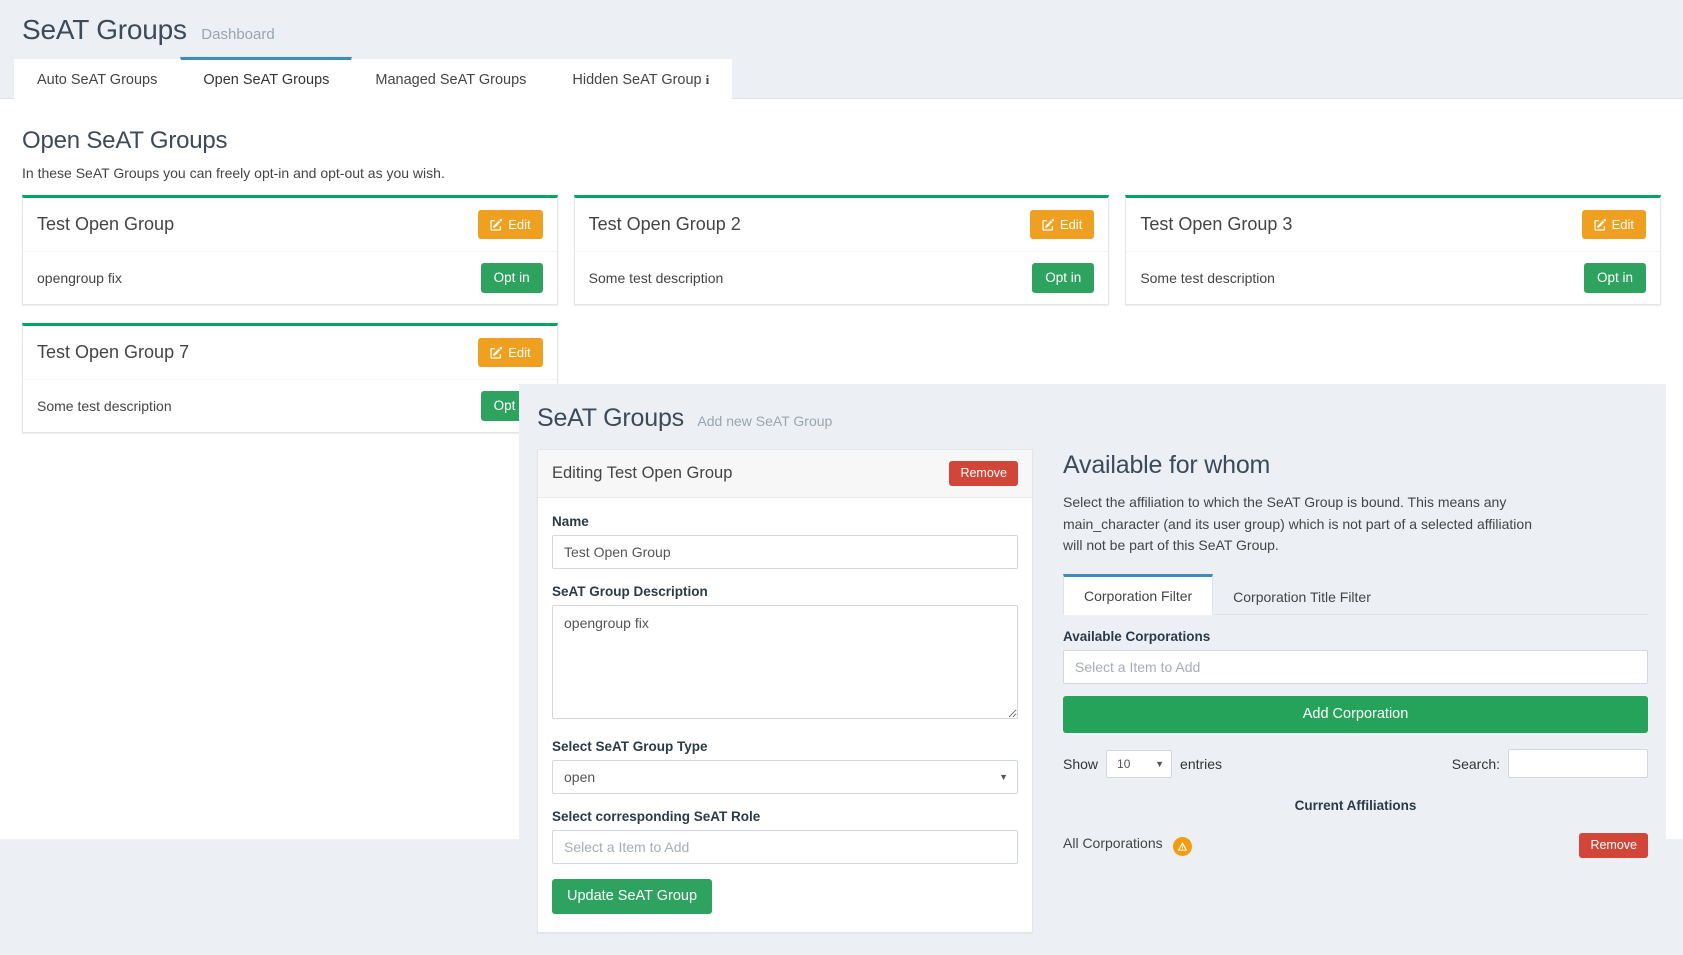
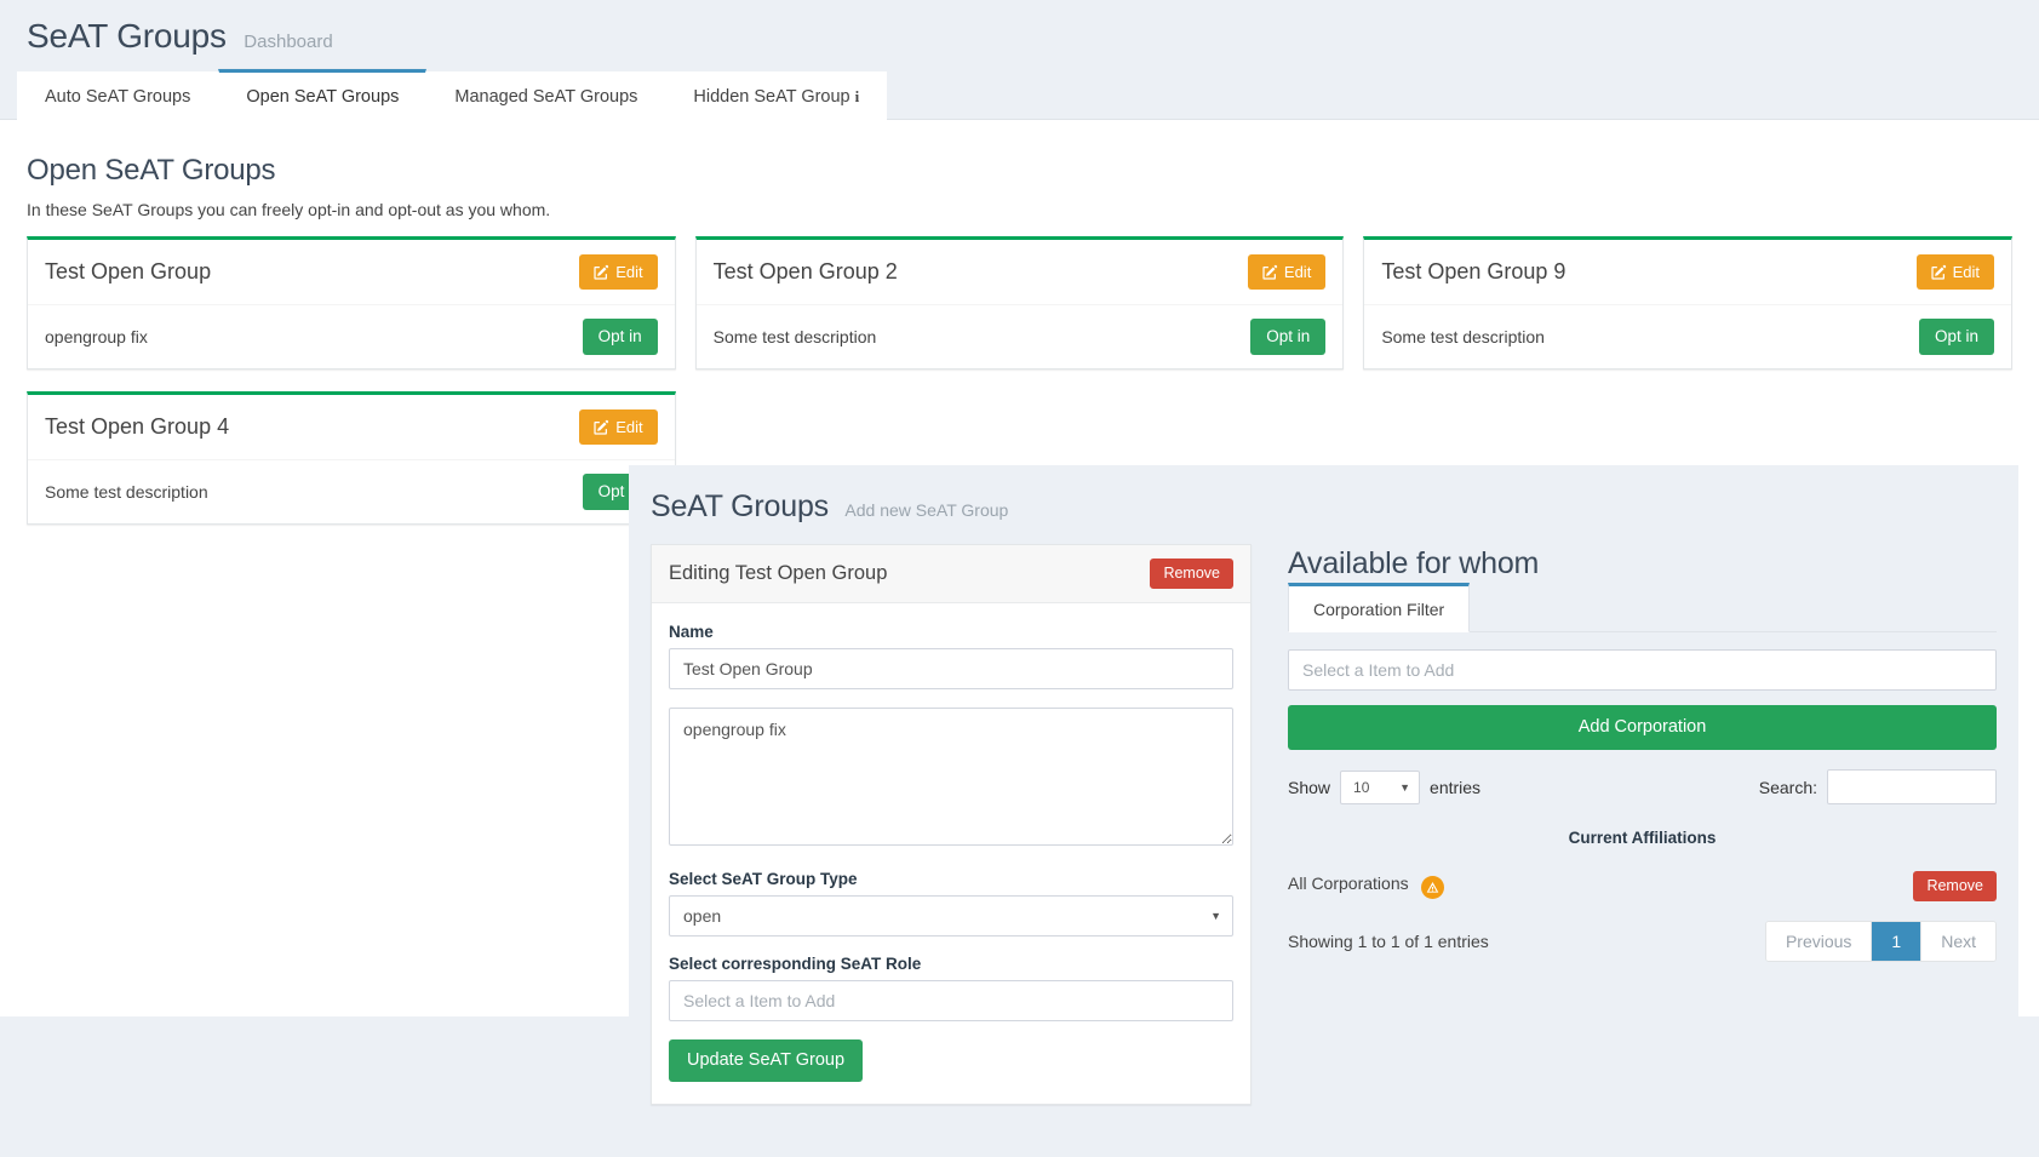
  SeAT Groups Dashboard
  Auto SeAT Groups
  Open SeAT Groups
  Managed SeAT Groups
  Hidden SeAT Group i
  Open SeAT Groups
- In these SeAT Groups you can freely opt-in and opt-out as you wish.
+ In these SeAT Groups you can freely opt-in and opt-out as you whom.
  Test Open Group
  Edit
  opengroup fix
  Opt in
  Test Open Group 2
  Edit
  Some test description
  Opt in
- Test Open Group 3
+ Test Open Group 9
  Edit
  Some test description
  Opt in
- Test Open Group 7
+ Test Open Group 4
  Edit
  Some test description
  SeAT Groups Add new SeAT Group
  Editing Test Open Group
  Remove
  Name
  Test Open Group
- SeAT Group Description
  opengroup fix
  Select SeAT Group Type
  open
  ▼
  Select corresponding SeAT Role
  Select a Item to Add
  Update SeAT Group
  Available for whom
- Select the affiliation to which the SeAT Group is bound. This means any main_character (and its user group) which is not part of a selected affiliation will not be part of this SeAT Group.
  Corporation Filter
- Corporation Title Filter
- Available Corporations
  Select a Item to Add
  Add Corporation
  Show
  10
  ▼
  entries
  Search:
  Current Affiliations
  All Corporations	Remove
+ Showing 1 to 1 of 1 entries
+ Previous
+ 1
+ Next
